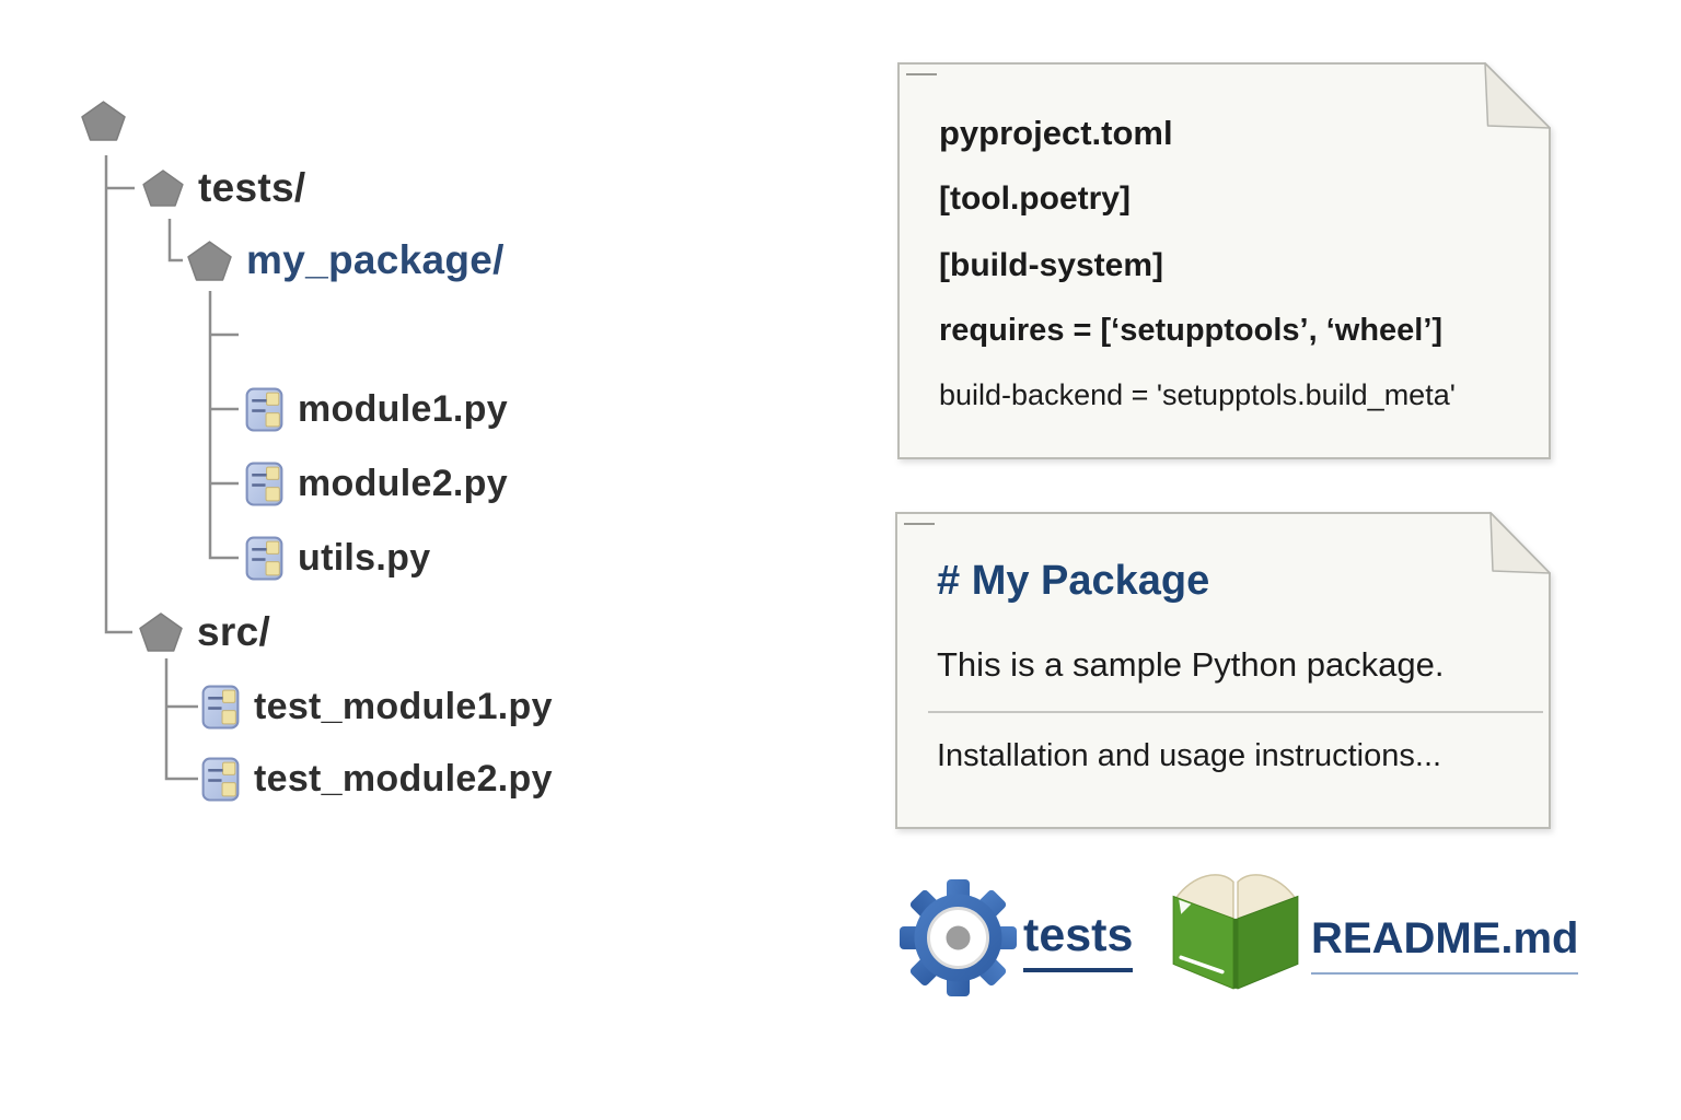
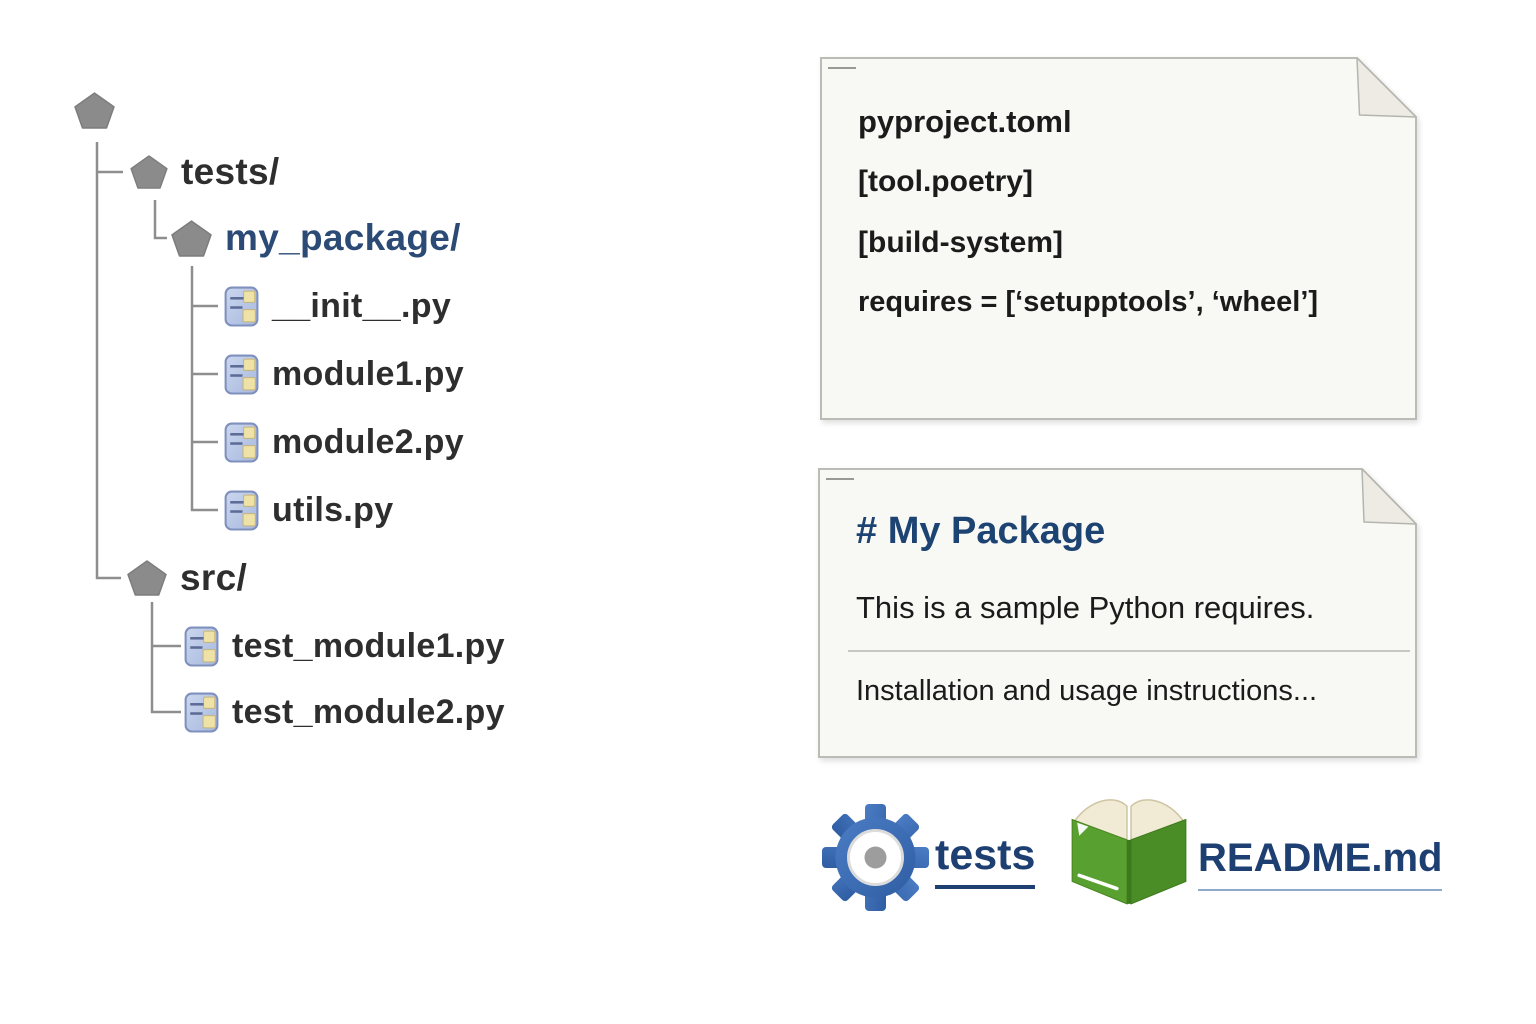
  tests/
  my_package/
+ __init__.py
  module1.py
  module2.py
  utils.py
  src/
  test_module1.py
  test_module2.py
  pyproject.toml
  [tool.poetry]
  [build-system]
  requires = [‘setupptools’, ‘wheel’]
- build-backend = 'setupptols.build_meta'
  # My Package
- This is a sample Python package.
+ This is a sample Python requires.
  Installation and usage instructions...
  tests
  README.md
